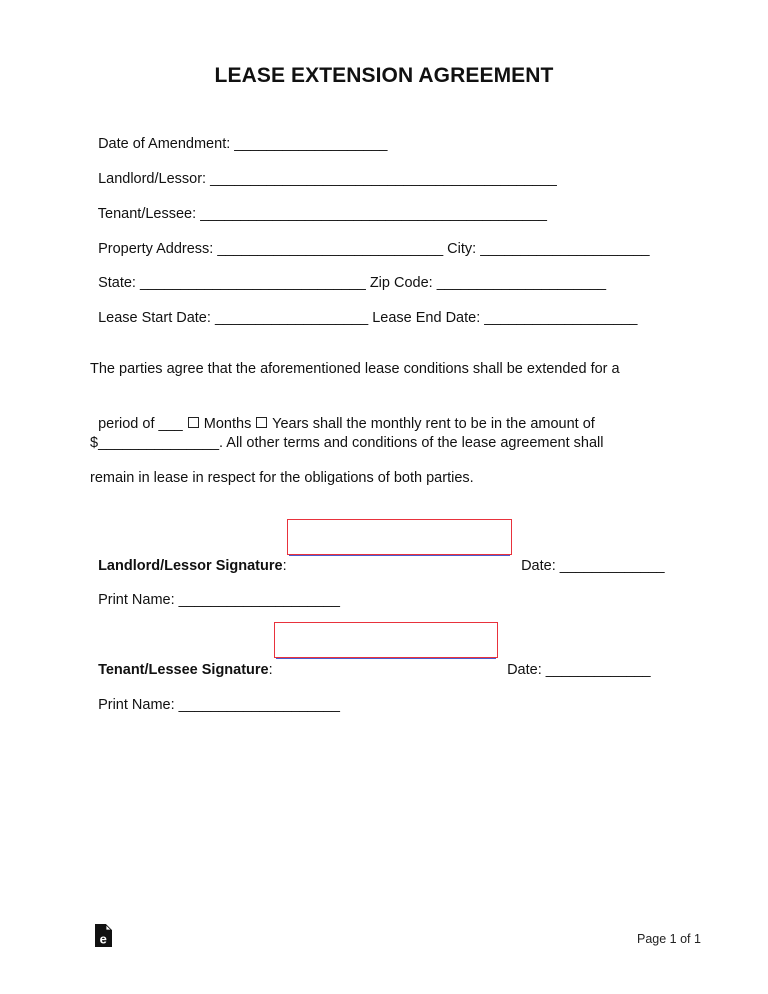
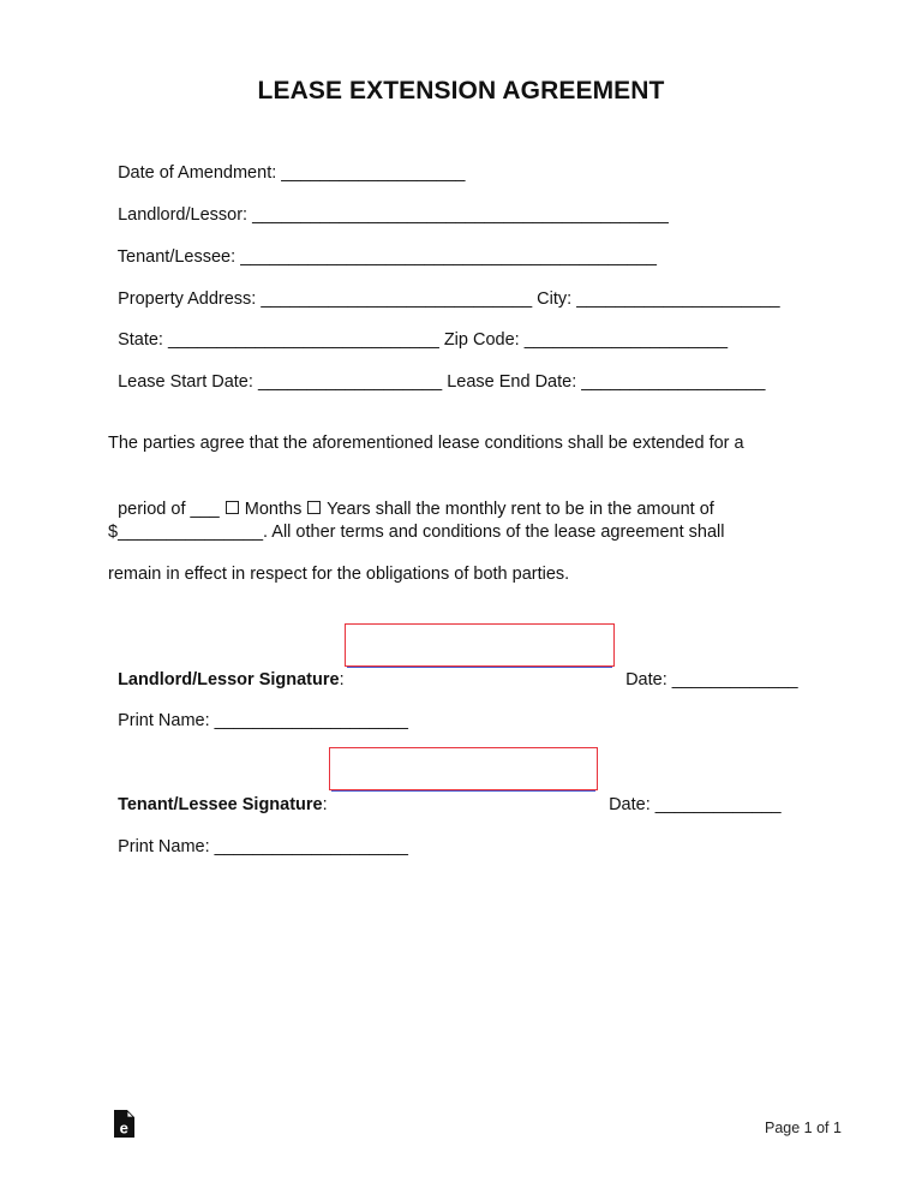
  LEASE EXTENSION AGREEMENT
  Date of Amendment: ___________________
  Landlord/Lessor: ___________________________________________
  Tenant/Lessee: ___________________________________________
  Property Address: ____________________________ City: _____________________
  State: ____________________________ Zip Code: _____________________
  Lease Start Date: ___________________ Lease End Date: ___________________
  The parties agree that the aforementioned lease conditions shall be extended for a
  period of ___ Months Years shall the monthly rent to be in the amount of
  $_______________. All other terms and conditions of the lease agreement shall
- remain in lease in respect for the obligations of both parties.
+ remain in effect in respect for the obligations of both parties.
  Landlord/Lessor Signature:
  Date: _____________
  Print Name: ____________________
  Tenant/Lessee Signature:
  Date: _____________
  Print Name: ____________________
  e
  Page 1 of 1
